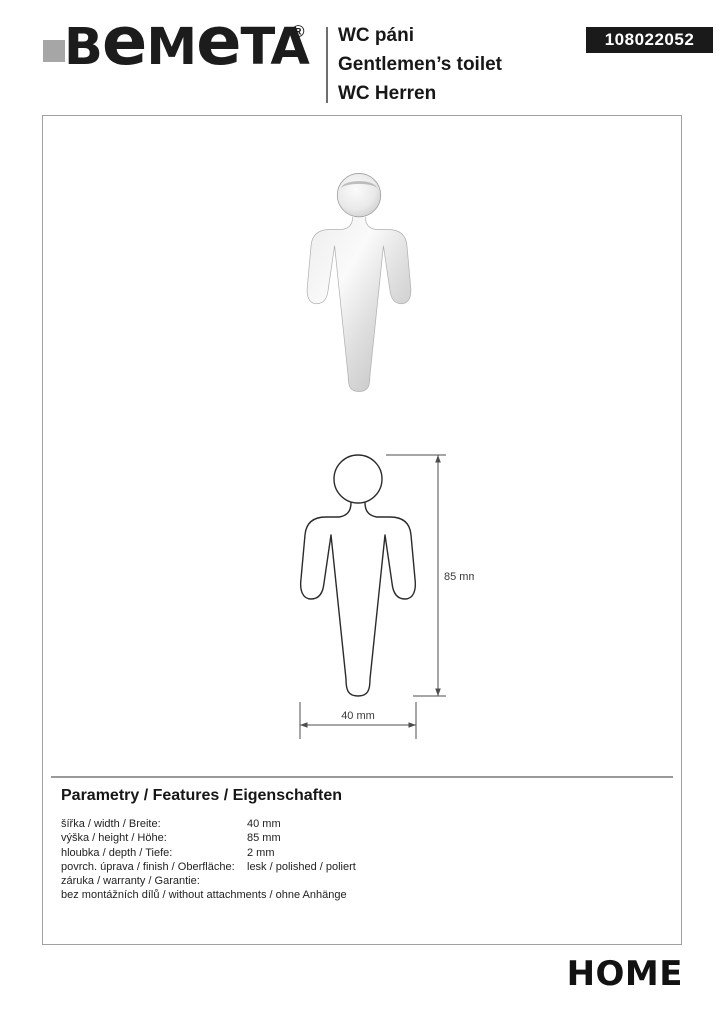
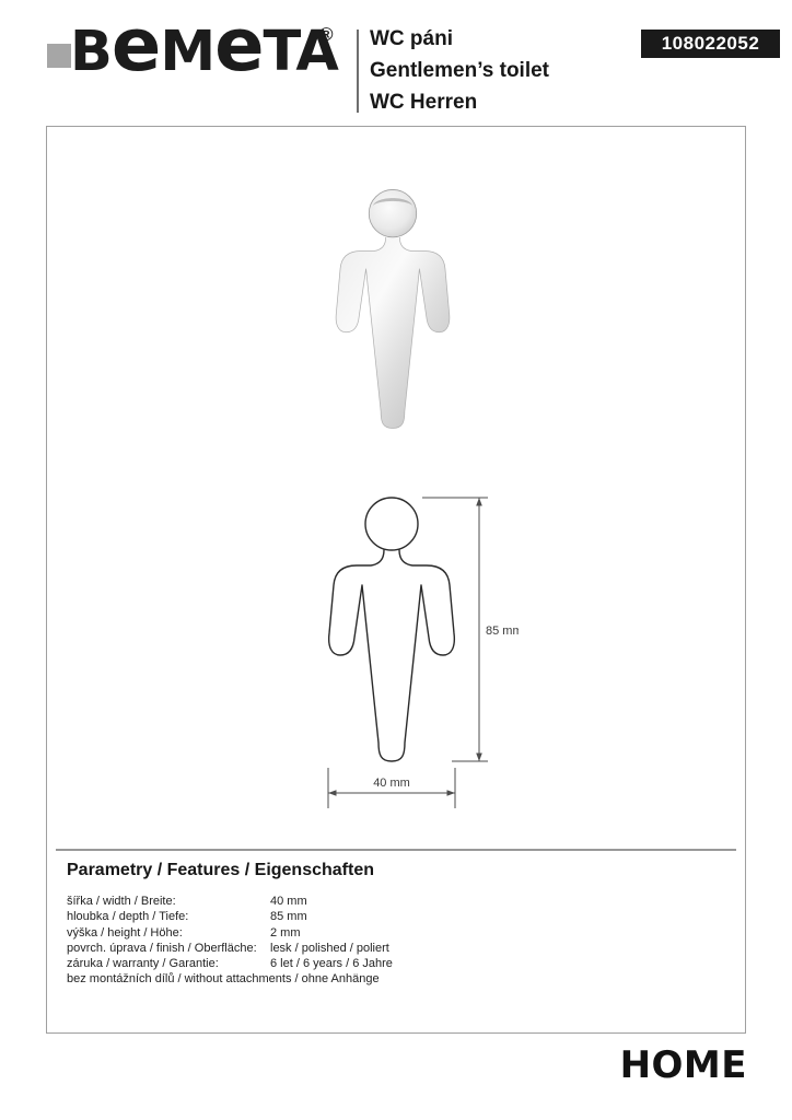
  BeMeTA
  ®
  WC páni
  Gentlemen’s toilet
  WC Herren
  108022052
  85 mm
  40 mm
  Parametry / Features / Eigenschaften
  šířka / width / Breite:
  40 mm
- výška / height / Höhe:
+ hloubka / depth / Tiefe:
  85 mm
- hloubka / depth / Tiefe:
+ výška / height / Höhe:
  2 mm
  povrch. úprava / finish / Oberfläche:
  lesk / polished / poliert
  záruka / warranty / Garantie:
+ 6 let / 6 years / 6 Jahre
  bez montážních dílů / without attachments / ohne Anhänge
  HOME
